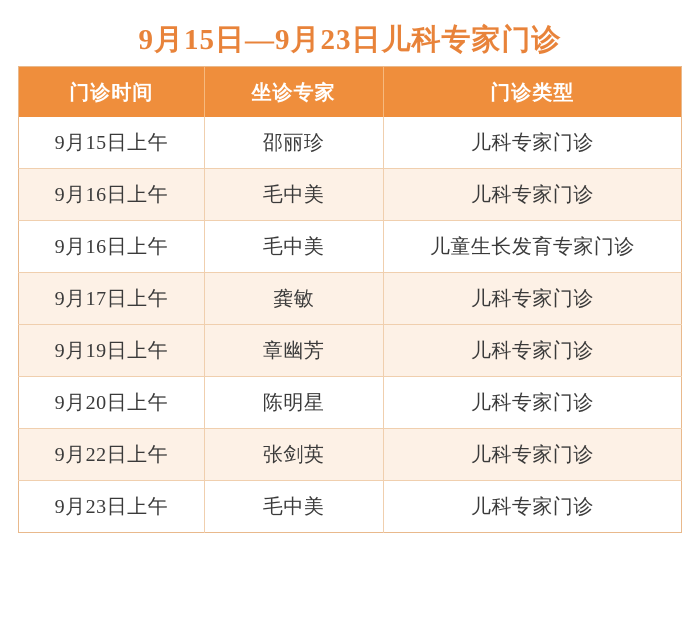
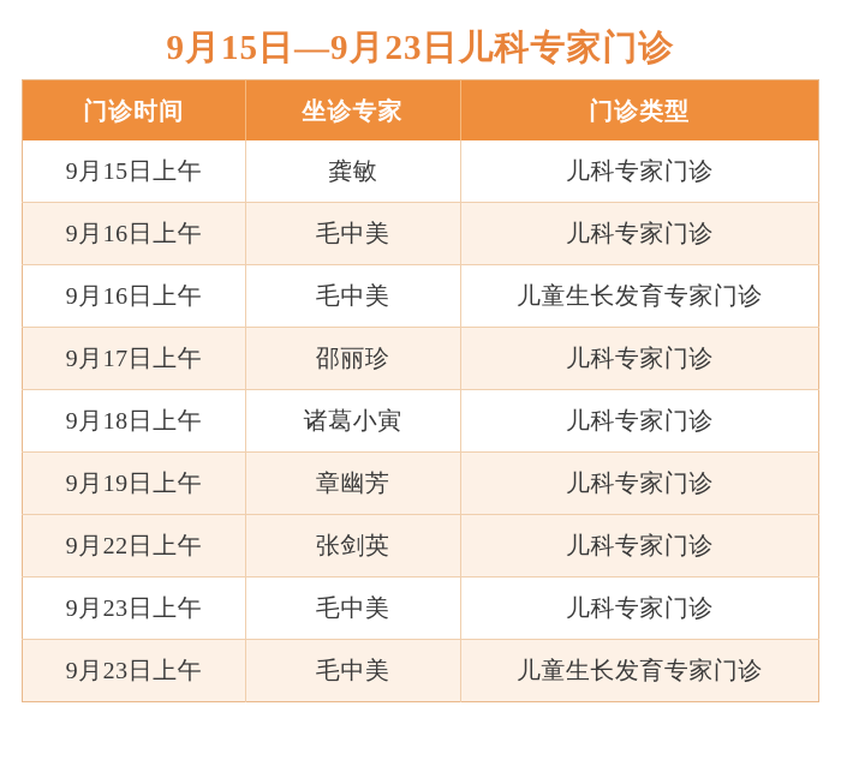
  9月15日—9月23日儿科专家门诊
  门诊时间	坐诊专家	门诊类型
- 9月15日上午	邵丽珍	儿科专家门诊
+ 9月15日上午	龚敏	儿科专家门诊
  9月16日上午	毛中美	儿科专家门诊
  9月16日上午	毛中美	儿童生长发育专家门诊
- 9月17日上午	龚敏	儿科专家门诊
+ 9月17日上午	邵丽珍	儿科专家门诊
+ 9月18日上午	诸葛小寅	儿科专家门诊
  9月19日上午	章幽芳	儿科专家门诊
- 9月20日上午	陈明星	儿科专家门诊
  9月22日上午	张剑英	儿科专家门诊
  9月23日上午	毛中美	儿科专家门诊
+ 9月23日上午	毛中美	儿童生长发育专家门诊
